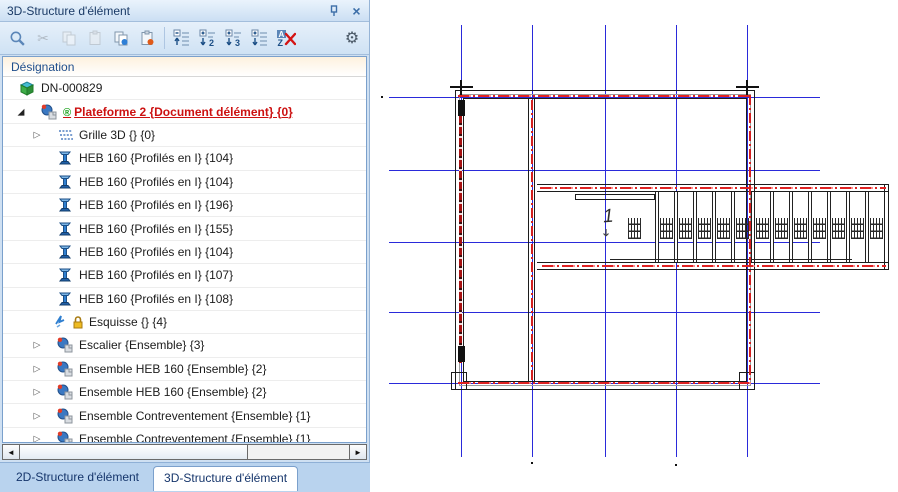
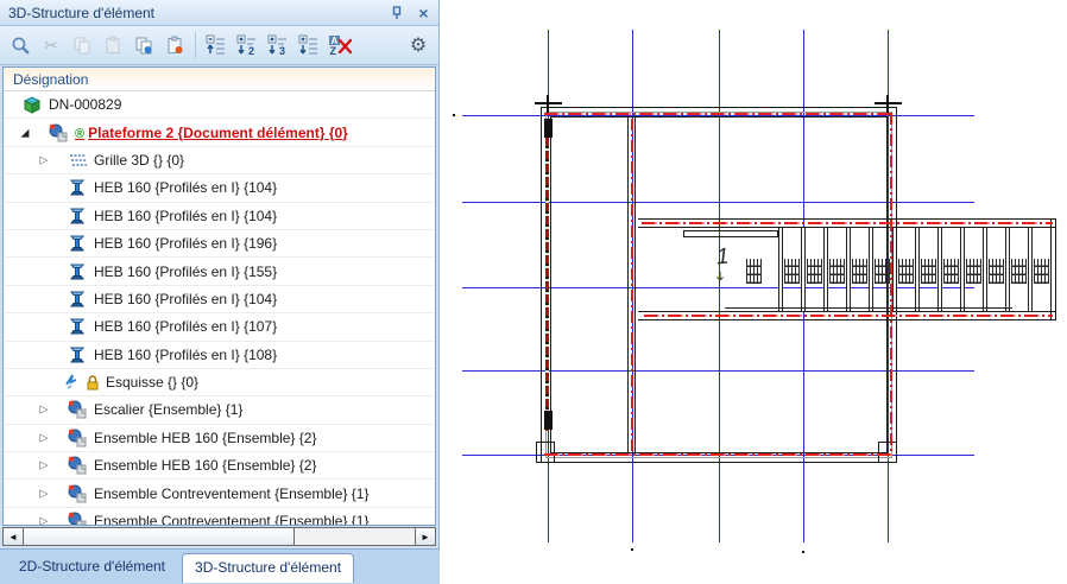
  3D-Structure d'élément
  ×
  ✂
  2
  3
  A
  Z
  ⚙
  Désignation
  DN-000829
  ◢
  ® Plateforme 2 {Document délément} {0}
  ▷
  Grille 3D {} {0}
  HEB 160 {Profilés en I} {104}
  HEB 160 {Profilés en I} {104}
  HEB 160 {Profilés en I} {196}
  HEB 160 {Profilés en I} {155}
  HEB 160 {Profilés en I} {104}
  HEB 160 {Profilés en I} {107}
  HEB 160 {Profilés en I} {108}
- Esquisse {} {4}
+ Esquisse {} {0}
  ▷
- Escalier {Ensemble} {3}
+ Escalier {Ensemble} {1}
  ▷
  Ensemble HEB 160 {Ensemble} {2}
  ▷
  Ensemble HEB 160 {Ensemble} {2}
  ▷
  Ensemble Contreventement {Ensemble} {1}
  ▷
  Ensemble Contreventement {Ensemble} {1}
  ◄
  ►
  2D-Structure d'élément
  3D-Structure d'élément
